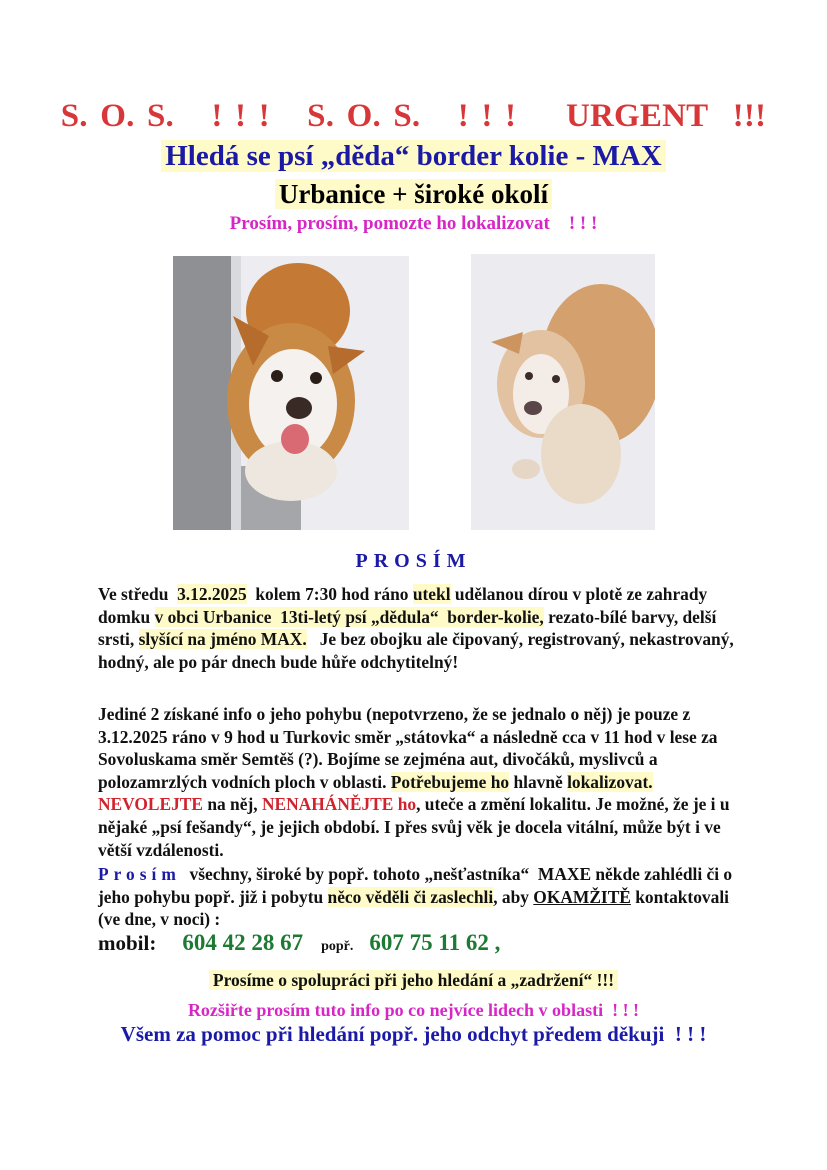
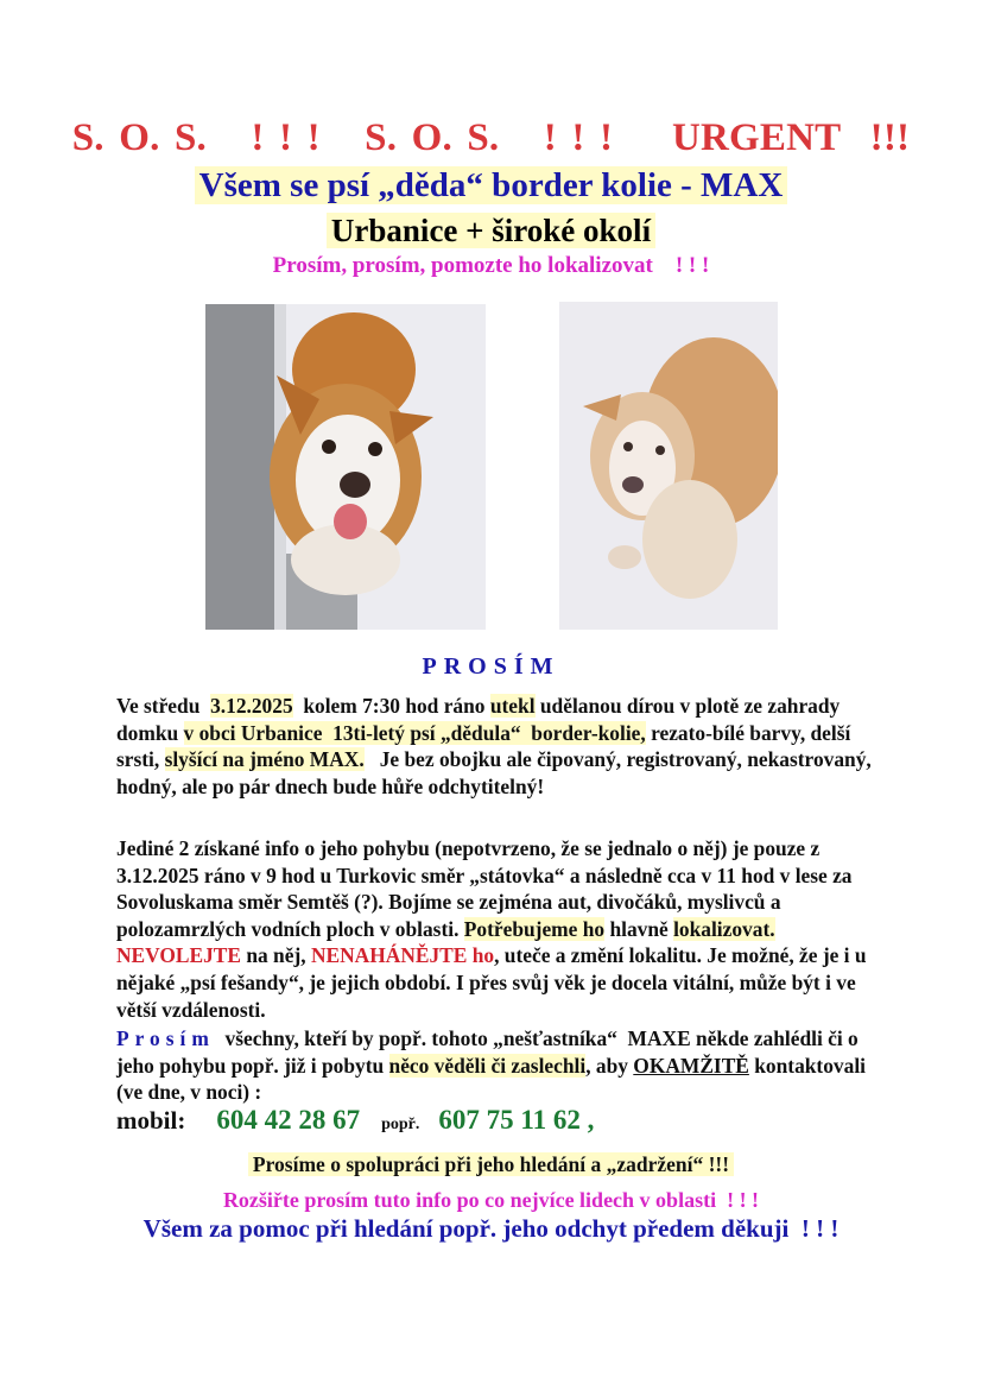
  S. O. S. ! ! ! S. O. S. ! ! ! URGENT !!!
- Hledá se psí „děda“ border kolie - MAX
+ Všem se psí „děda“ border kolie - MAX
  Urbanice + široké okolí
  Prosím, prosím, pomozte ho lokalizovat ! ! !
  PROSÍM
  Ve středu 3.12.2025 kolem 7:30 hod ráno utekl udělanou dírou v plotě ze zahrady domku v obci Urbanice 13ti-letý psí „dědula“ border-kolie, rezato-bílé barvy, delší srsti, slyšící na jméno MAX. Je bez obojku ale čipovaný, registrovaný, nekastrovaný, hodný, ale po pár dnech bude hůře odchytitelný!
  Jediné 2 získané info o jeho pohybu (nepotvrzeno, že se jednalo o něj) je pouze z 3.12.2025 ráno v 9 hod u Turkovic směr „státovka“ a následně cca v 11 hod v lese za Sovoluskama směr Semtěš (?). Bojíme se zejména aut, divočáků, myslivců a polozamrzlých vodních ploch v oblasti. Potřebujeme ho hlavně lokalizovat. NEVOLEJTE na něj, NENAHÁNĚJTE ho, uteče a změní lokalitu. Je možné, že je i u nějaké „psí fešandy“, je jejich období. I přes svůj věk je docela vitální, může být i ve větší vzdálenosti.
- Prosím všechny, široké by popř. tohoto „nešťastníka“ MAXE někde zahlédli či o jeho pohybu popř. již i pobytu něco věděli či zaslechli, aby OKAMŽITĚ kontaktovali (ve dne, v noci) :
+ Prosím všechny, kteří by popř. tohoto „nešťastníka“ MAXE někde zahlédli či o jeho pohybu popř. již i pobytu něco věděli či zaslechli, aby OKAMŽITĚ kontaktovali (ve dne, v noci) :
  mobil: 604 42 28 67 popř. 607 75 11 62 ,
  Prosíme o spolupráci při jeho hledání a „zadržení“ !!!
  Rozšiřte prosím tuto info po co nejvíce lidech v oblasti ! ! !
  Všem za pomoc při hledání popř. jeho odchyt předem děkuji ! ! !
